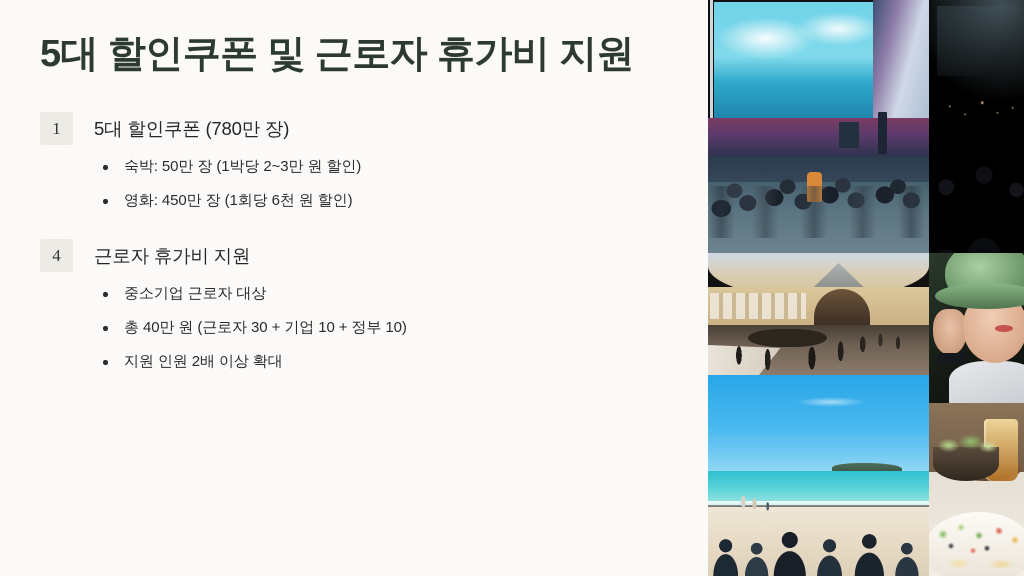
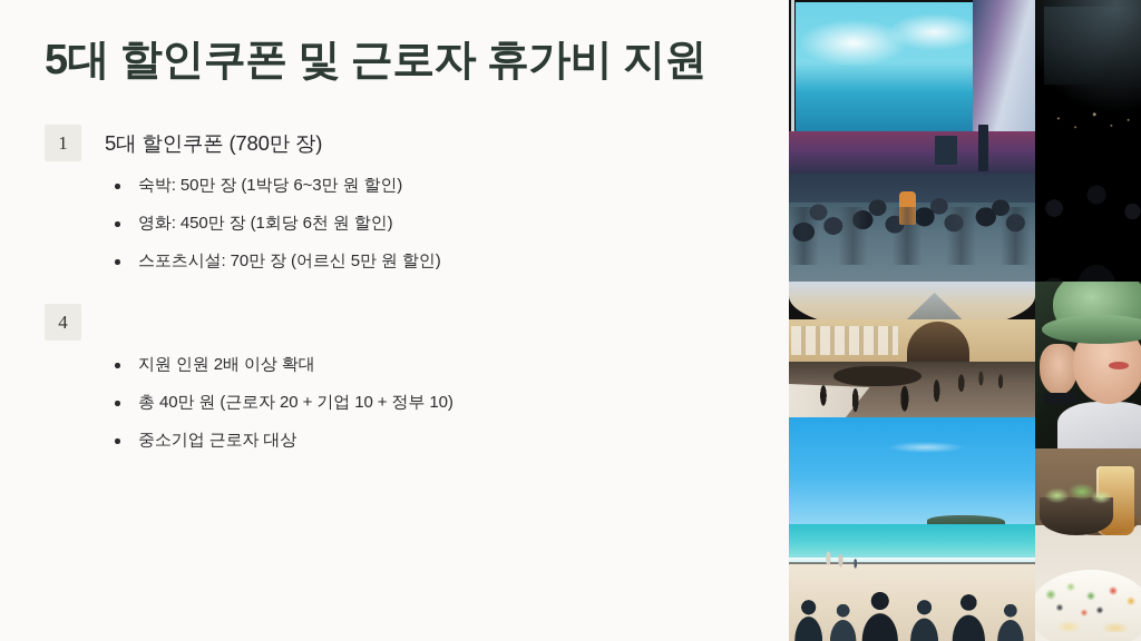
  5대 할인쿠폰 및 근로자 휴가비 지원
  1
  5대 할인쿠폰 (780만 장)
- 숙박: 50만 장 (1박당 2~3만 원 할인)
+ 숙박: 50만 장 (1박당 6~3만 원 할인)
  영화: 450만 장 (1회당 6천 원 할인)
+ 스포츠시설: 70만 장 (어르신 5만 원 할인)
  4
- 근로자 휴가비 지원
- 중소기업 근로자 대상
+ 지원 인원 2배 이상 확대
- 총 40만 원 (근로자 30 + 기업 10 + 정부 10)
+ 총 40만 원 (근로자 20 + 기업 10 + 정부 10)
- 지원 인원 2배 이상 확대
+ 중소기업 근로자 대상
